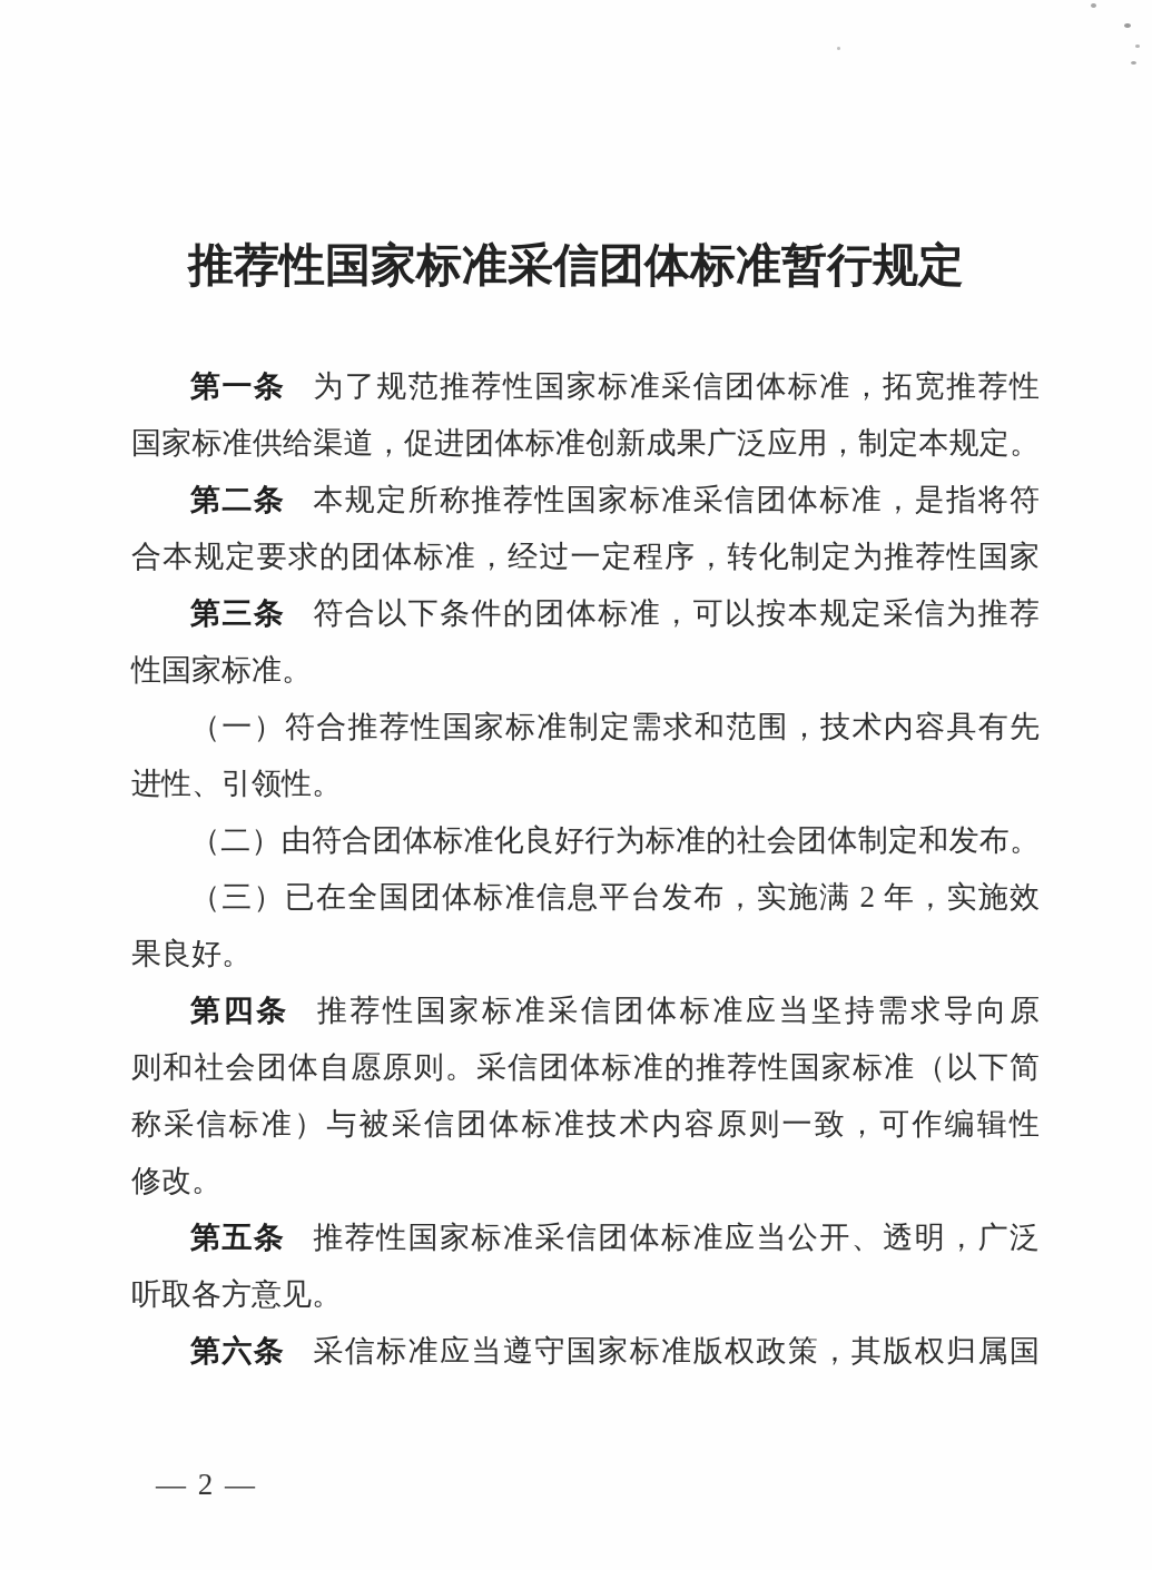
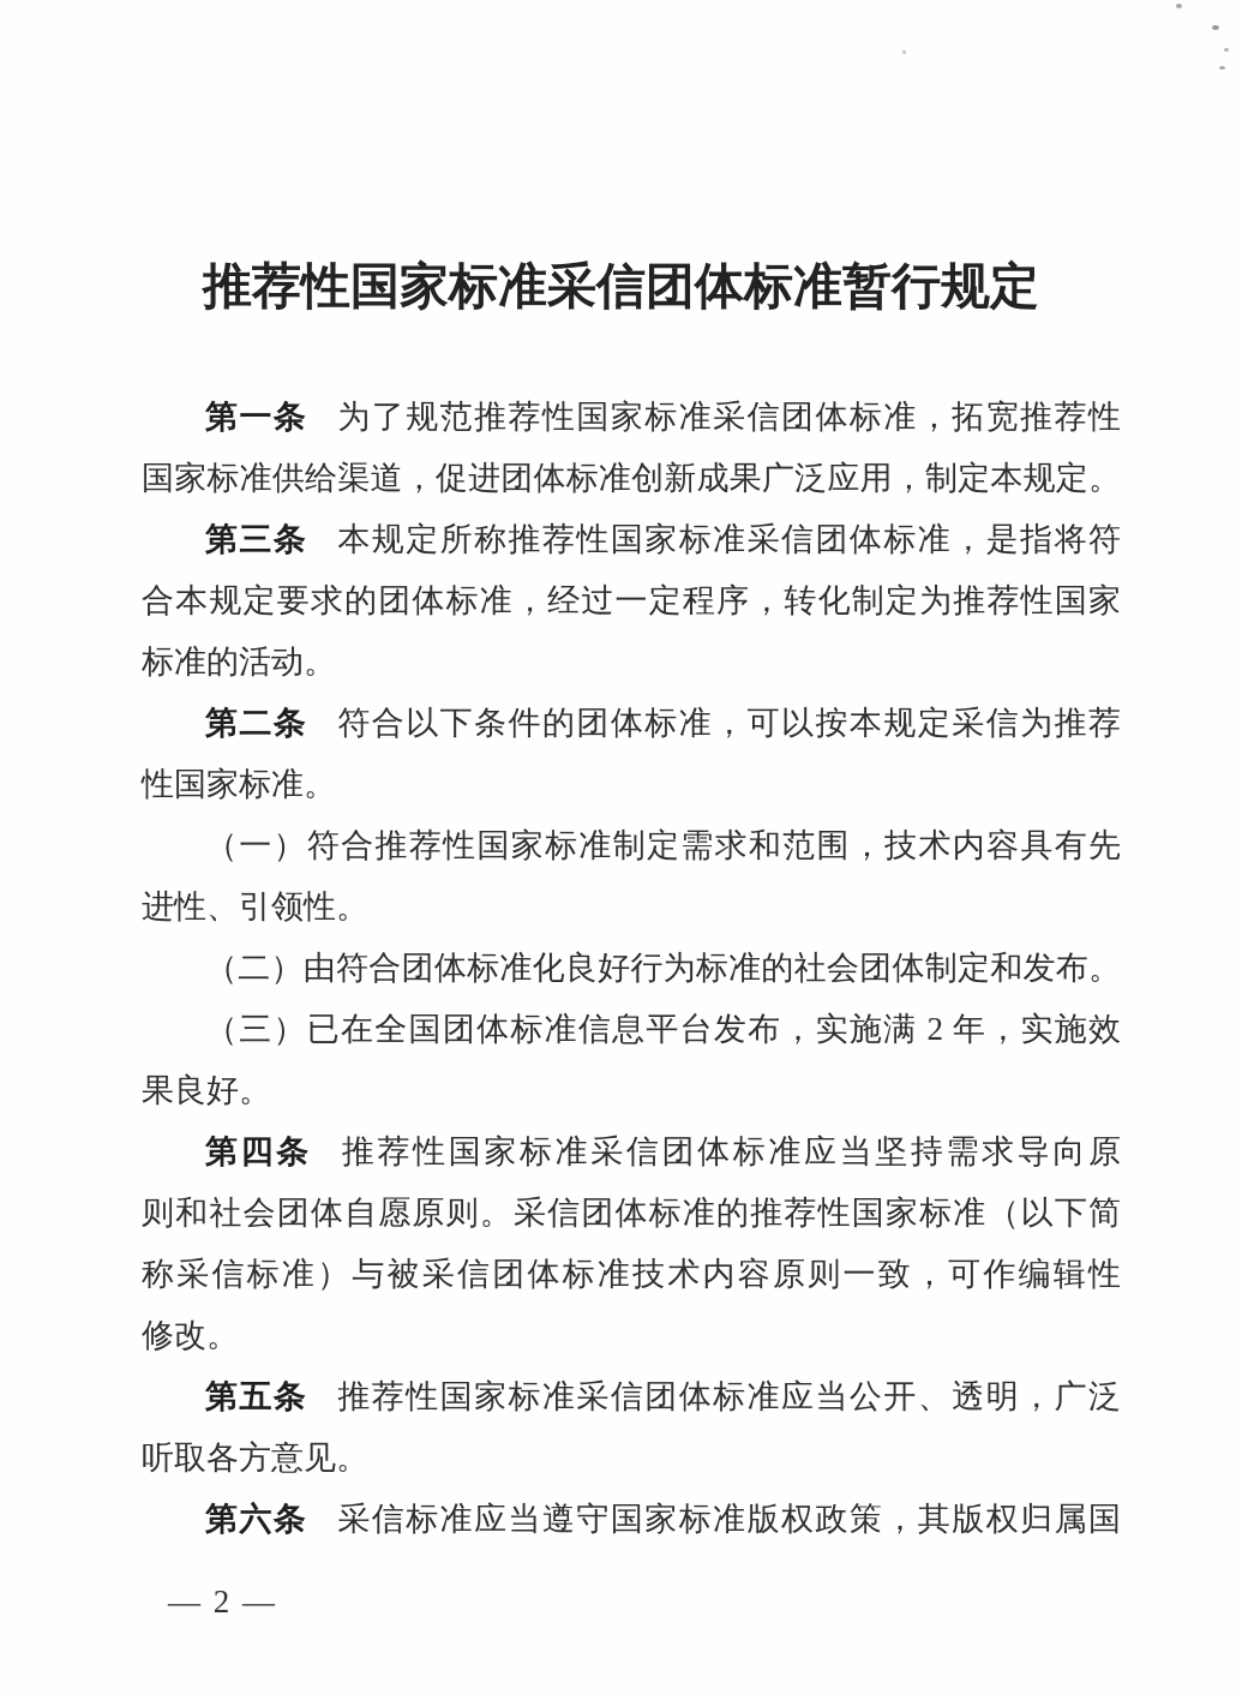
  推荐性国家标准采信团体标准暂行规定
  第一条 为了规范推荐性国家标准采信团体标准，拓宽推荐性
  国家标准供给渠道，促进团体标准创新成果广泛应用，制定本规定。
- 第二条 本规定所称推荐性国家标准采信团体标准，是指将符
+ 第三条 本规定所称推荐性国家标准采信团体标准，是指将符
  合本规定要求的团体标准，经过一定程序，转化制定为推荐性国家
+ 标准的活动。
- 第三条 符合以下条件的团体标准，可以按本规定采信为推荐
+ 第二条 符合以下条件的团体标准，可以按本规定采信为推荐
  性国家标准。
  （一）符合推荐性国家标准制定需求和范围，技术内容具有先
  进性、引领性。
  （二）由符合团体标准化良好行为标准的社会团体制定和发布。
  （三）已在全国团体标准信息平台发布，实施满 2 年，实施效
  果良好。
  第四条 推荐性国家标准采信团体标准应当坚持需求导向原
  则和社会团体自愿原则。采信团体标准的推荐性国家标准（以下简
  称采信标准）与被采信团体标准技术内容原则一致，可作编辑性
  修改。
  第五条 推荐性国家标准采信团体标准应当公开、透明，广泛
  听取各方意见。
  第六条 采信标准应当遵守国家标准版权政策，其版权归属国
  — 2 —
